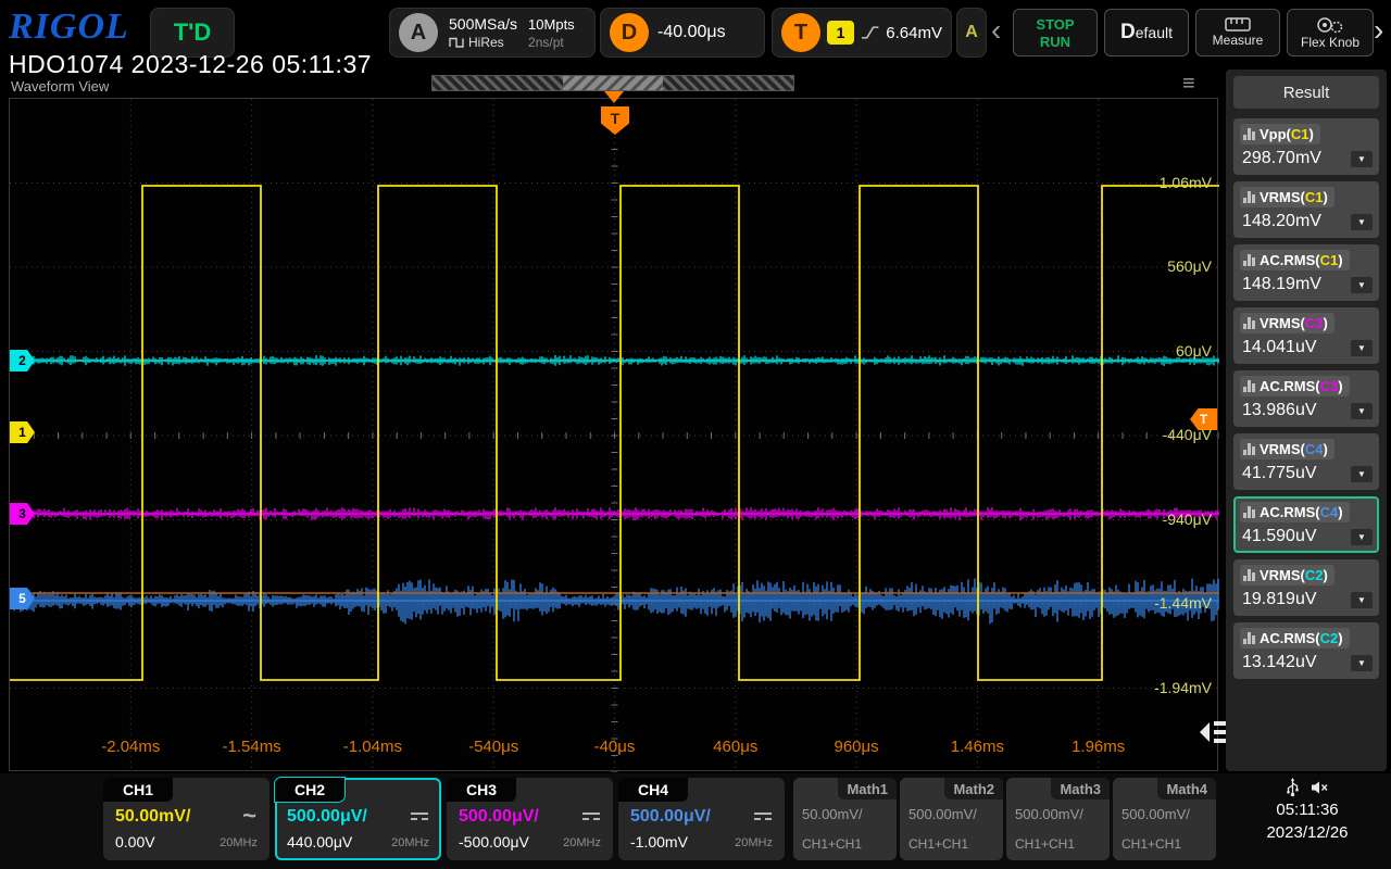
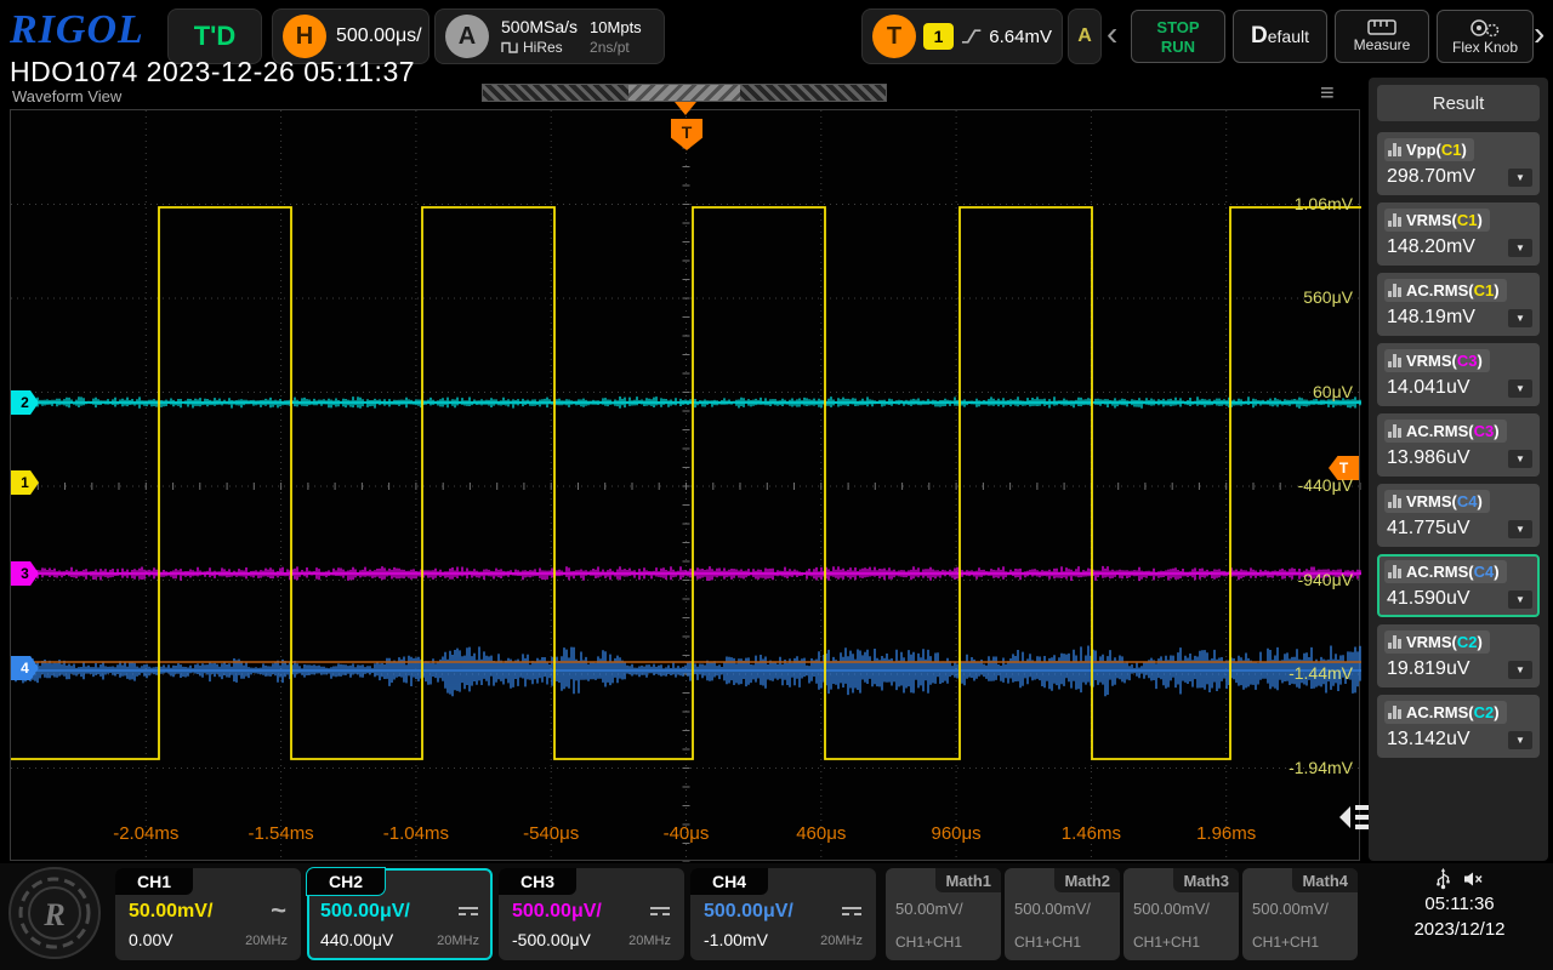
  RIGOL
  T'D
+ H
+ 500.00μs/
  A
  500MSa/s
  HiRes
  10Mpts
  2ns/pt
- D
- -40.00μs
  T
  1
  6.64mV
  A
  ‹
  STOP
  RUN
  Default
  Measure
  Flex Knob
  ›
  HDO1074 2023-12-26 05:11:37
  Waveform View
  ≡
  T
  T
  1.06mV
  560μV
  60μV
  -440μV
  -940μV
  -1.44mV
  -1.94mV
  -2.04ms
  -1.54ms
  -1.04ms
  -540μs
  -40μs
  460μs
  960μs
  1.46ms
  1.96ms
  2
  1
  3
- 5
+ 4
  Result
  Vpp(C1)
  298.70mV
  ▼
  VRMS(C1)
  148.20mV
  ▼
  AC.RMS(C1)
  148.19mV
  ▼
  VRMS(C3)
  14.041uV
  ▼
  AC.RMS(C3)
  13.986uV
  ▼
  VRMS(C4)
  41.775uV
  ▼
  AC.RMS(C4)
  41.590uV
  ▼
  VRMS(C2)
  19.819uV
  ▼
  AC.RMS(C2)
  13.142uV
  ▼
+ R
  05:11:36
- 2023/12/26
+ 2023/12/12
  CH1
  50.00mV/
  ~
  0.00V
  20MHz
  CH2
  500.00μV/
  440.00μV
  20MHz
  CH3
  500.00μV/
  -500.00μV
  20MHz
  CH4
  500.00μV/
  -1.00mV
  20MHz
  Math1
  50.00mV/
  CH1+CH1
  Math2
  500.00mV/
  CH1+CH1
  Math3
  500.00mV/
  CH1+CH1
  Math4
  500.00mV/
  CH1+CH1
